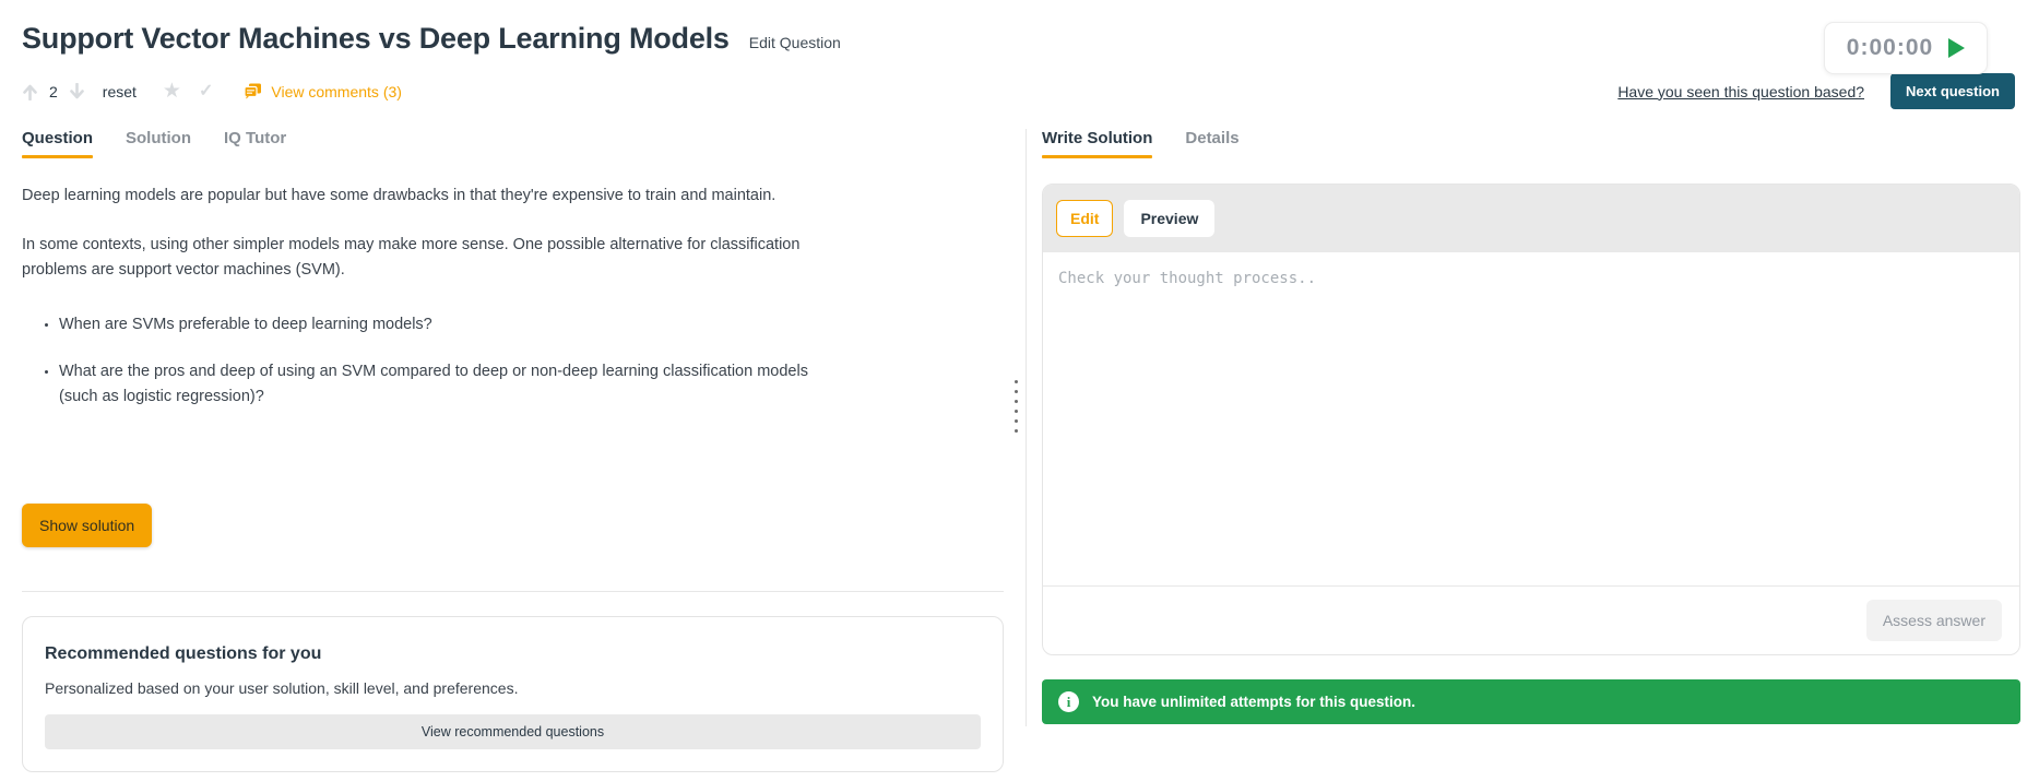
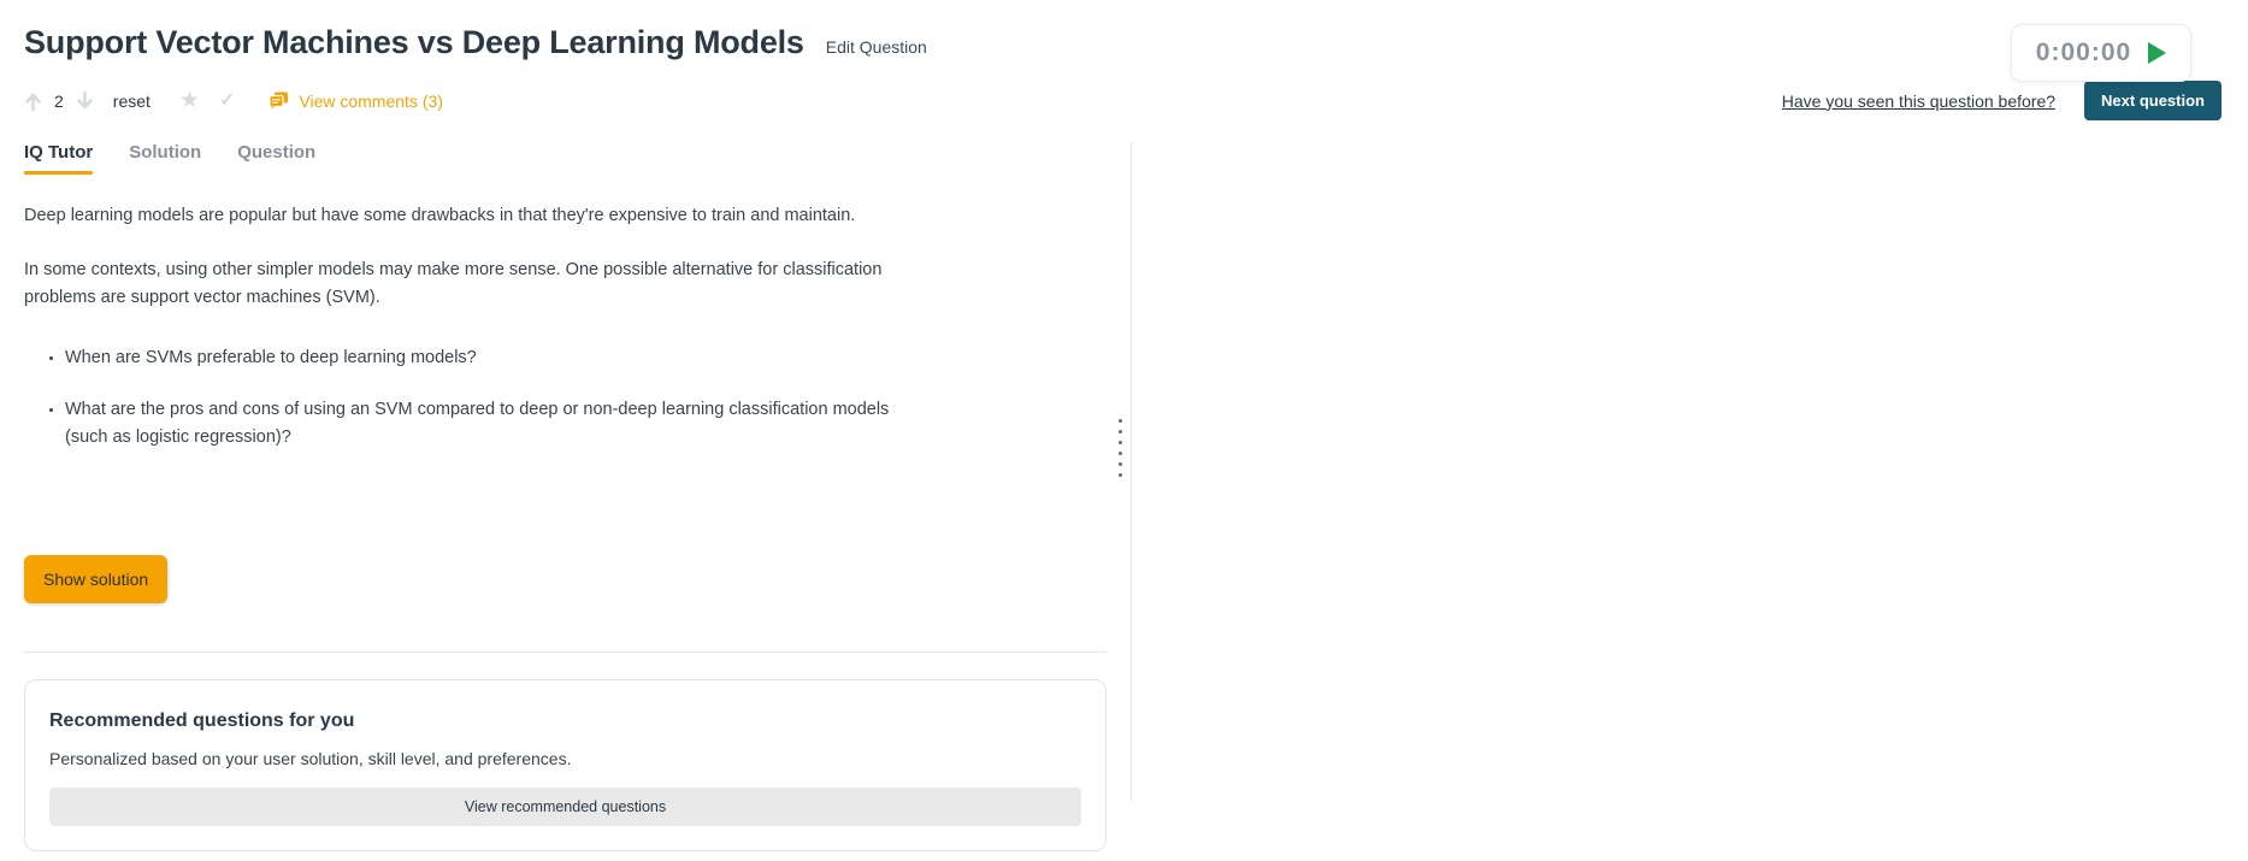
  Support Vector Machines vs Deep Learning Models
  Edit Question
  0:00:00
  2
  reset
  ★
  ✓
  View comments (3)
- Have you seen this question based?
+ Have you seen this question before?
  Next question
- Question
+ IQ Tutor
  Solution
- IQ Tutor
+ Question
  Deep learning models are popular but have some drawbacks in that they're expensive to train and maintain.
  In some contexts, using other simpler models may make more sense. One possible alternative for classification problems are support vector machines (SVM).
  When are SVMs preferable to deep learning models?
- What are the pros and deep of using an SVM compared to deep or non-deep learning classification models (such as logistic regression)?
+ What are the pros and cons of using an SVM compared to deep or non-deep learning classification models (such as logistic regression)?
  Show solution
  Recommended questions for you
  Personalized based on your user solution, skill level, and preferences.
  View recommended questions
- Write Solution
- Details
- Edit
- Preview
- Check your thought process..
- Assess answer
- i
- You have unlimited attempts for this question.
